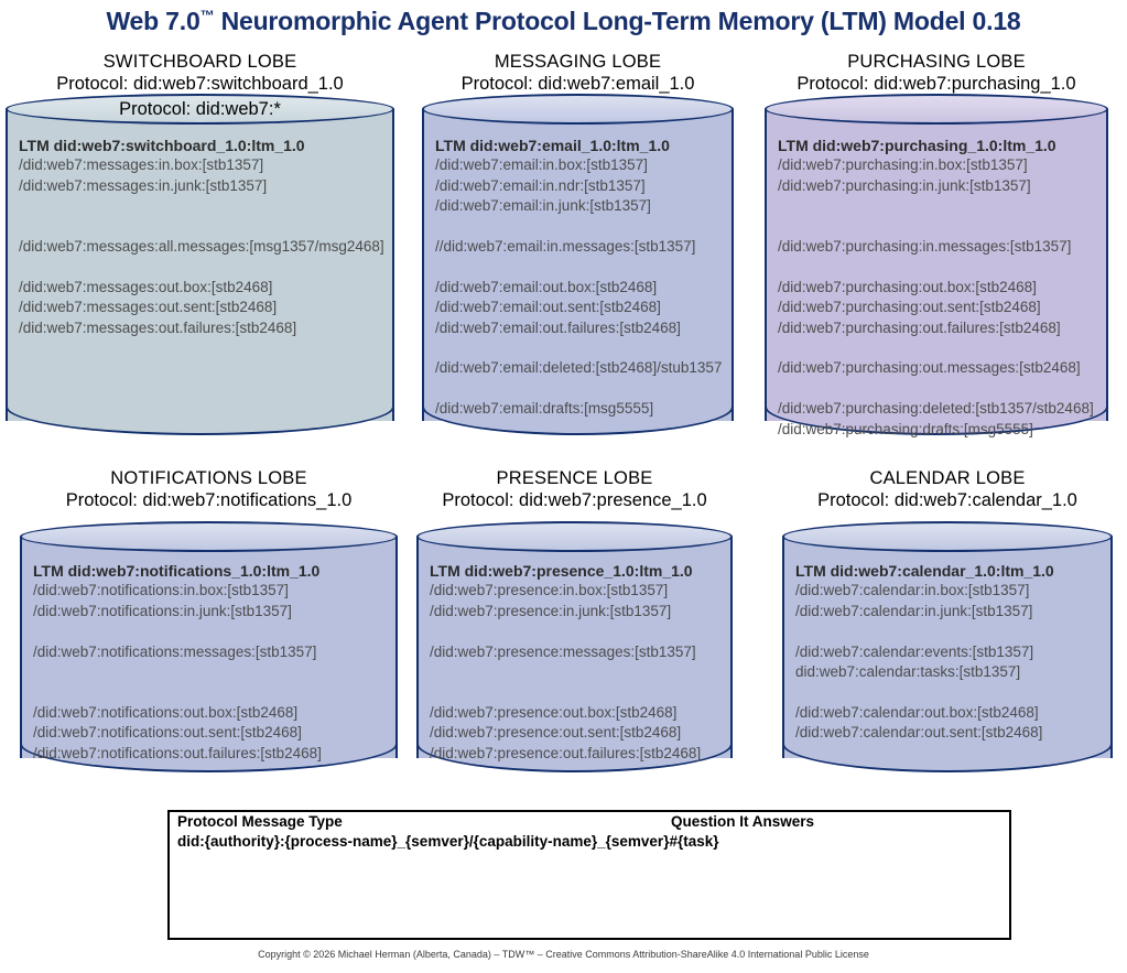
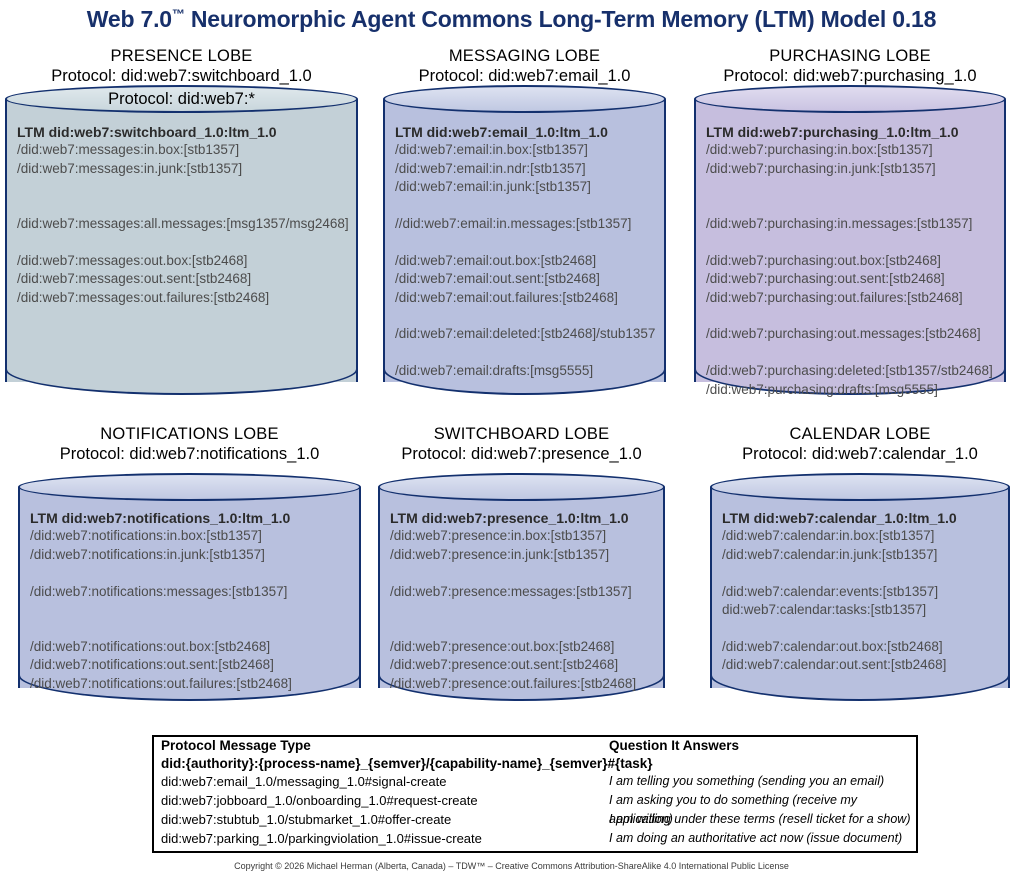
- Web 7.0™ Neuromorphic Agent Protocol Long-Term Memory (LTM) Model 0.18
+ Web 7.0™ Neuromorphic Agent Commons Long-Term Memory (LTM) Model 0.18
- SWITCHBOARD LOBE
+ PRESENCE LOBE
  Protocol: did:web7:switchboard_1.0
  Protocol: did:web7:*
  LTM did:web7:switchboard_1.0:ltm_1.0
  /did:web7:messages:in.box:[stb1357]
  /did:web7:messages:in.junk:[stb1357]
  /did:web7:messages:all.messages:[msg1357/msg2468]
  /did:web7:messages:out.box:[stb2468]
  /did:web7:messages:out.sent:[stb2468]
  /did:web7:messages:out.failures:[stb2468]
  MESSAGING LOBE
  Protocol: did:web7:email_1.0
  LTM did:web7:email_1.0:ltm_1.0
  /did:web7:email:in.box:[stb1357]
  /did:web7:email:in.ndr:[stb1357]
  /did:web7:email:in.junk:[stb1357]
  //did:web7:email:in.messages:[stb1357]
  /did:web7:email:out.box:[stb2468]
  /did:web7:email:out.sent:[stb2468]
  /did:web7:email:out.failures:[stb2468]
  /did:web7:email:deleted:[stb2468]/stub1357
  /did:web7:email:drafts:[msg5555]
  PURCHASING LOBE
  Protocol: did:web7:purchasing_1.0
  LTM did:web7:purchasing_1.0:ltm_1.0
  /did:web7:purchasing:in.box:[stb1357]
  /did:web7:purchasing:in.junk:[stb1357]
  /did:web7:purchasing:in.messages:[stb1357]
  /did:web7:purchasing:out.box:[stb2468]
  /did:web7:purchasing:out.sent:[stb2468]
  /did:web7:purchasing:out.failures:[stb2468]
  /did:web7:purchasing:out.messages:[stb2468]
  /did:web7:purchasing:deleted:[stb1357/stb2468]
  /did:web7:purchasing:drafts:[msg5555]
  NOTIFICATIONS LOBE
  Protocol: did:web7:notifications_1.0
  LTM did:web7:notifications_1.0:ltm_1.0
  /did:web7:notifications:in.box:[stb1357]
  /did:web7:notifications:in.junk:[stb1357]
  /did:web7:notifications:messages:[stb1357]
  /did:web7:notifications:out.box:[stb2468]
  /did:web7:notifications:out.sent:[stb2468]
  /did:web7:notifications:out.failures:[stb2468]
- PRESENCE LOBE
+ SWITCHBOARD LOBE
  Protocol: did:web7:presence_1.0
  LTM did:web7:presence_1.0:ltm_1.0
  /did:web7:presence:in.box:[stb1357]
  /did:web7:presence:in.junk:[stb1357]
  /did:web7:presence:messages:[stb1357]
  /did:web7:presence:out.box:[stb2468]
  /did:web7:presence:out.sent:[stb2468]
  /did:web7:presence:out.failures:[stb2468]
  CALENDAR LOBE
  Protocol: did:web7:calendar_1.0
  LTM did:web7:calendar_1.0:ltm_1.0
  /did:web7:calendar:in.box:[stb1357]
  /did:web7:calendar:in.junk:[stb1357]
  /did:web7:calendar:events:[stb1357]
  did:web7:calendar:tasks:[stb1357]
  /did:web7:calendar:out.box:[stb2468]
  /did:web7:calendar:out.sent:[stb2468]
  Protocol Message Type
  Question It Answers
  did:{authority}:{process-name}_{semver}/{capability-name}_{semver}#{task}
+ did:web7:email_1.0/messaging_1.0#signal-create
+ I am telling you something (sending you an email)
+ did:web7:jobboard_1.0/onboarding_1.0#request-create
+ I am asking you to do something (receive my application)
+ did:web7:stubtub_1.0/stubmarket_1.0#offer-create
+ I am willing under these terms (resell ticket for a show)
+ did:web7:parking_1.0/parkingviolation_1.0#issue-create
+ I am doing an authoritative act now (issue document)
  Copyright © 2026 Michael Herman (Alberta, Canada) – TDW™ – Creative Commons Attribution-ShareAlike 4.0 International Public License
